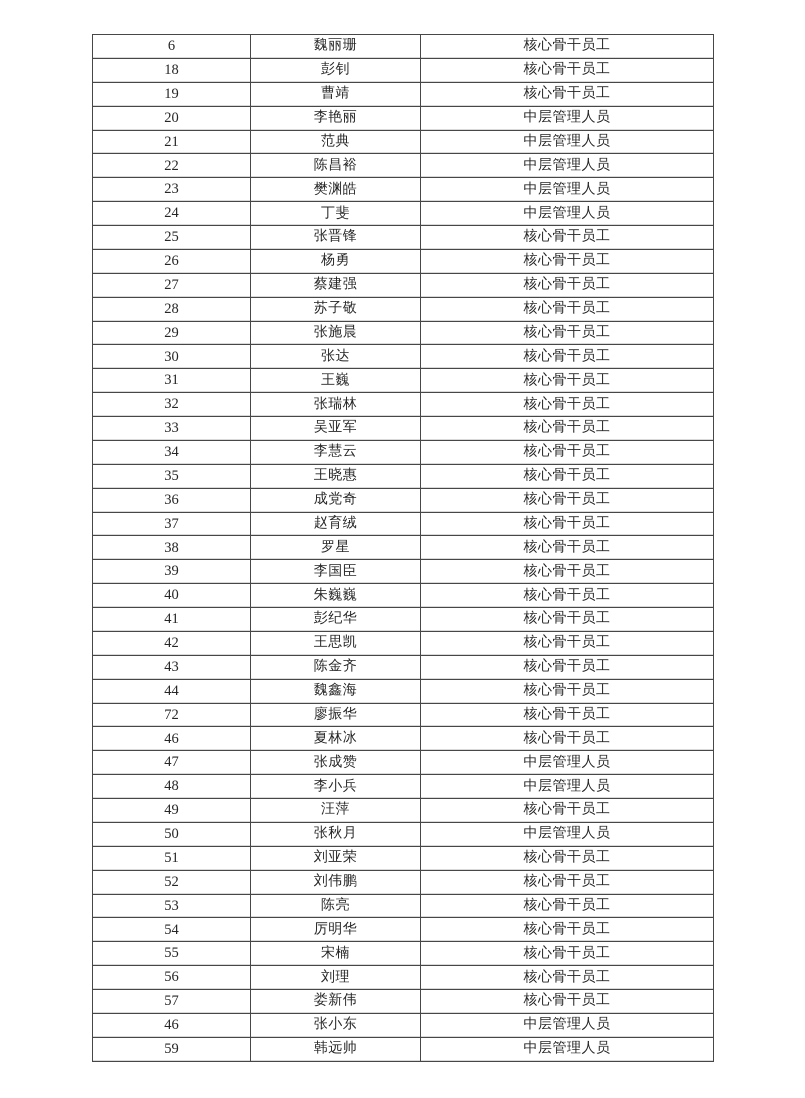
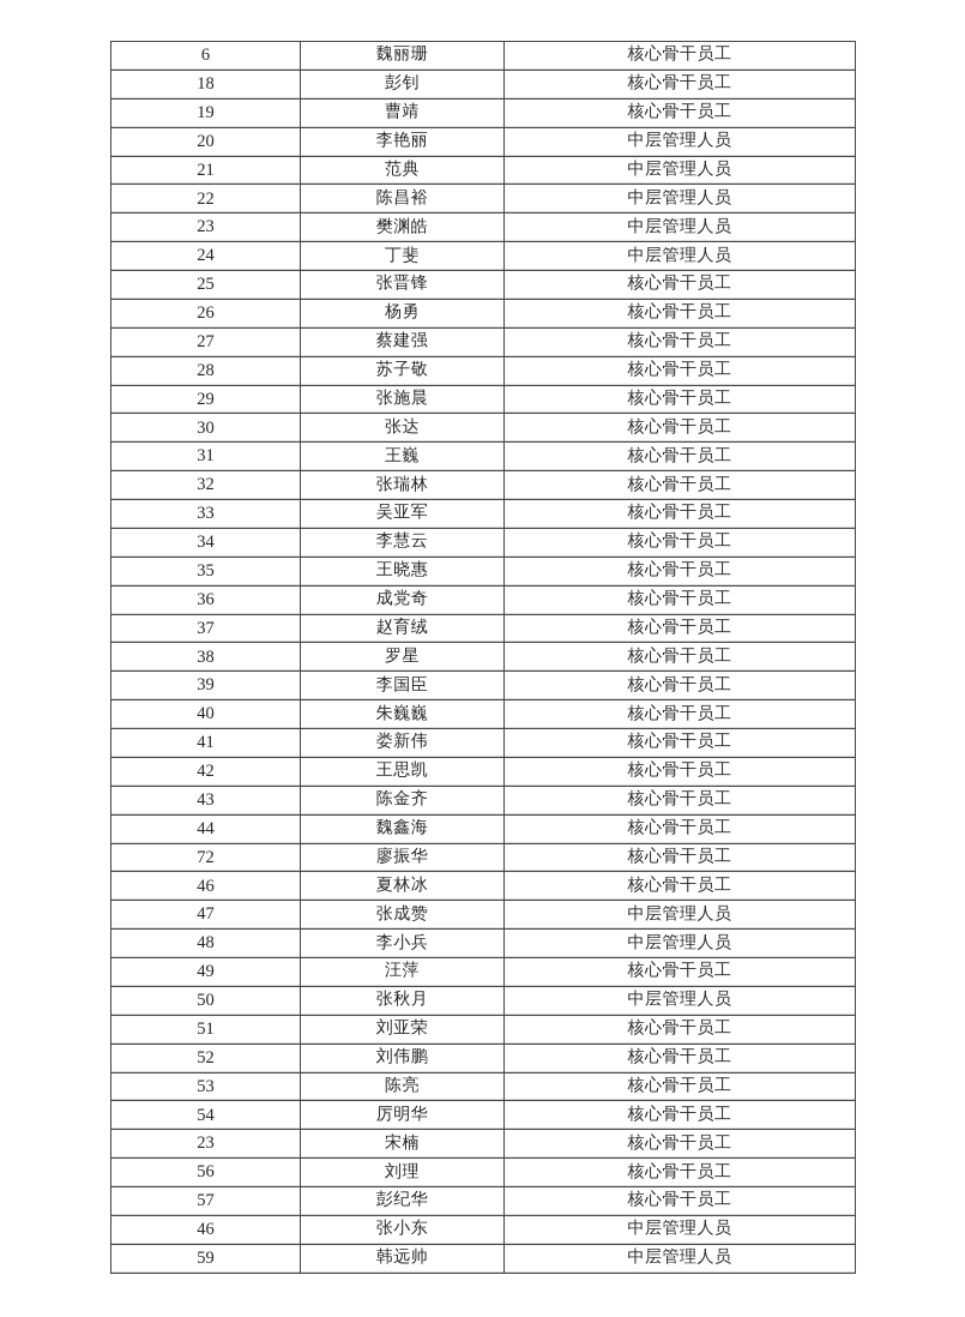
  6	魏丽珊	核心骨干员工
  18	彭钊	核心骨干员工
  19	曹靖	核心骨干员工
  20	李艳丽	中层管理人员
  21	范典	中层管理人员
  22	陈昌裕	中层管理人员
  23	樊渊皓	中层管理人员
  24	丁斐	中层管理人员
  25	张晋锋	核心骨干员工
  26	杨勇	核心骨干员工
  27	蔡建强	核心骨干员工
  28	苏子敬	核心骨干员工
  29	张施晨	核心骨干员工
  30	张达	核心骨干员工
  31	王巍	核心骨干员工
  32	张瑞林	核心骨干员工
  33	吴亚军	核心骨干员工
  34	李慧云	核心骨干员工
  35	王晓惠	核心骨干员工
  36	成党奇	核心骨干员工
  37	赵育绒	核心骨干员工
  38	罗星	核心骨干员工
  39	李国臣	核心骨干员工
  40	朱巍巍	核心骨干员工
- 41	彭纪华	核心骨干员工
+ 41	娄新伟	核心骨干员工
  42	王思凯	核心骨干员工
  43	陈金齐	核心骨干员工
  44	魏鑫海	核心骨干员工
  72	廖振华	核心骨干员工
  46	夏林冰	核心骨干员工
  47	张成赞	中层管理人员
  48	李小兵	中层管理人员
  49	汪萍	核心骨干员工
  50	张秋月	中层管理人员
  51	刘亚荣	核心骨干员工
  52	刘伟鹏	核心骨干员工
  53	陈亮	核心骨干员工
  54	厉明华	核心骨干员工
- 55	宋楠	核心骨干员工
+ 23	宋楠	核心骨干员工
  56	刘理	核心骨干员工
- 57	娄新伟	核心骨干员工
+ 57	彭纪华	核心骨干员工
  46	张小东	中层管理人员
  59	韩远帅	中层管理人员
